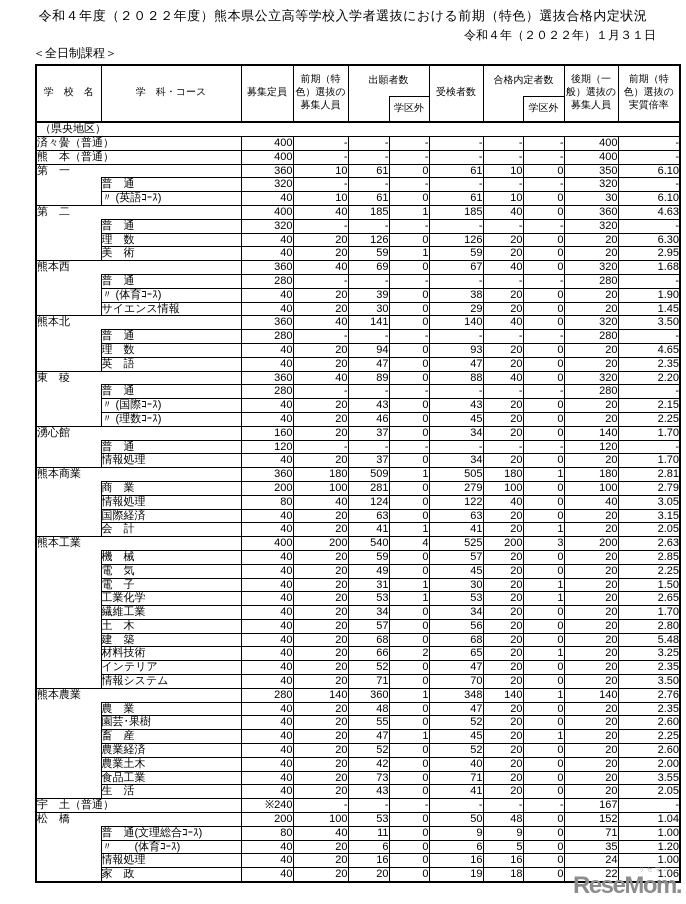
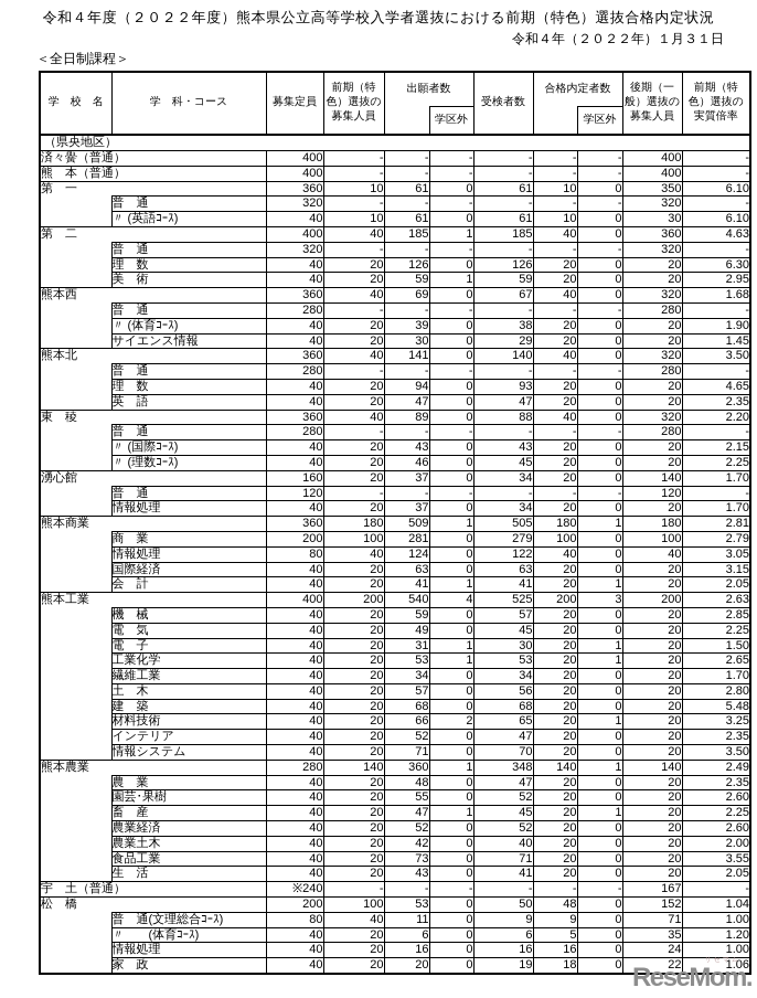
  令和４年度（２０２２年度）熊本県公立高等学校入学者選抜における前期（特色）選抜合格内定状況
  令和４年（２０２２年）１月３１日
  ＜全日制課程＞
  学 校 名	学 科・コース	募集定員	前期（特 色）選抜の 募集人員	出願者数	受検者数	合格内定者数	後期（一 般）選抜の 募集人員	前期（特 色）選抜の 実質倍率
  	学区外		学区外
  （県央地区）
  済々黌（普通）	400	-	-	-	-	-	-	400	-
  熊 本（普通）	400	-	-	-	-	-	-	400	-
  第 一	360	10	61	0	61	10	0	350	6.10
  	普 通	320	-	-	-	-	-	-	320	-
  	〃 (英語ｺｰｽ)	40	10	61	0	61	10	0	30	6.10
  第 二	400	40	185	1	185	40	0	360	4.63
  	普 通	320	-	-	-	-	-	-	320	-
  	理 数	40	20	126	0	126	20	0	20	6.30
  	美 術	40	20	59	1	59	20	0	20	2.95
  熊本西	360	40	69	0	67	40	0	320	1.68
  	普 通	280	-	-	-	-	-	-	280	-
  	〃 (体育ｺｰｽ)	40	20	39	0	38	20	0	20	1.90
  	サイエンス情報	40	20	30	0	29	20	0	20	1.45
  熊本北	360	40	141	0	140	40	0	320	3.50
  	普 通	280	-	-	-	-	-	-	280	-
  	理 数	40	20	94	0	93	20	0	20	4.65
  	英 語	40	20	47	0	47	20	0	20	2.35
  東 稜	360	40	89	0	88	40	0	320	2.20
  	普 通	280	-	-	-	-	-	-	280	-
  	〃 (国際ｺｰｽ)	40	20	43	0	43	20	0	20	2.15
  	〃 (理数ｺｰｽ)	40	20	46	0	45	20	0	20	2.25
  湧心館	160	20	37	0	34	20	0	140	1.70
  	普 通	120	-	-	-	-	-	-	120	-
  	情報処理	40	20	37	0	34	20	0	20	1.70
  熊本商業	360	180	509	1	505	180	1	180	2.81
  	商 業	200	100	281	0	279	100	0	100	2.79
  	情報処理	80	40	124	0	122	40	0	40	3.05
  	国際経済	40	20	63	0	63	20	0	20	3.15
  	会 計	40	20	41	1	41	20	1	20	2.05
  熊本工業	400	200	540	4	525	200	3	200	2.63
  	機 械	40	20	59	0	57	20	0	20	2.85
  	電 気	40	20	49	0	45	20	0	20	2.25
  	電 子	40	20	31	1	30	20	1	20	1.50
  	工業化学	40	20	53	1	53	20	1	20	2.65
  	繊維工業	40	20	34	0	34	20	0	20	1.70
  	土 木	40	20	57	0	56	20	0	20	2.80
  	建 築	40	20	68	0	68	20	0	20	5.48
  	材料技術	40	20	66	2	65	20	1	20	3.25
  	インテリア	40	20	52	0	47	20	0	20	2.35
  	情報システム	40	20	71	0	70	20	0	20	3.50
- 熊本農業	280	140	360	1	348	140	1	140	2.76
+ 熊本農業	280	140	360	1	348	140	1	140	2.49
  	農 業	40	20	48	0	47	20	0	20	2.35
  	園芸･果樹	40	20	55	0	52	20	0	20	2.60
  	畜 産	40	20	47	1	45	20	1	20	2.25
  	農業経済	40	20	52	0	52	20	0	20	2.60
  	農業土木	40	20	42	0	40	20	0	20	2.00
  	食品工業	40	20	73	0	71	20	0	20	3.55
  	生 活	40	20	43	0	41	20	0	20	2.05
  宇 土（普通）	※240	-	-	-	-	-	-	167	-
  松 橋	200	100	53	0	50	48	0	152	1.04
  	普 通(文理総合ｺｰｽ)	80	40	11	0	9	9	0	71	1.00
  	〃 (体育ｺｰｽ)	40	20	6	0	6	5	0	35	1.20
  	情報処理	40	20	16	0	16	16	0	24	1.00
  	家 政	40	20	20	0	19	18	0	22	1.06
  ReseMom.
